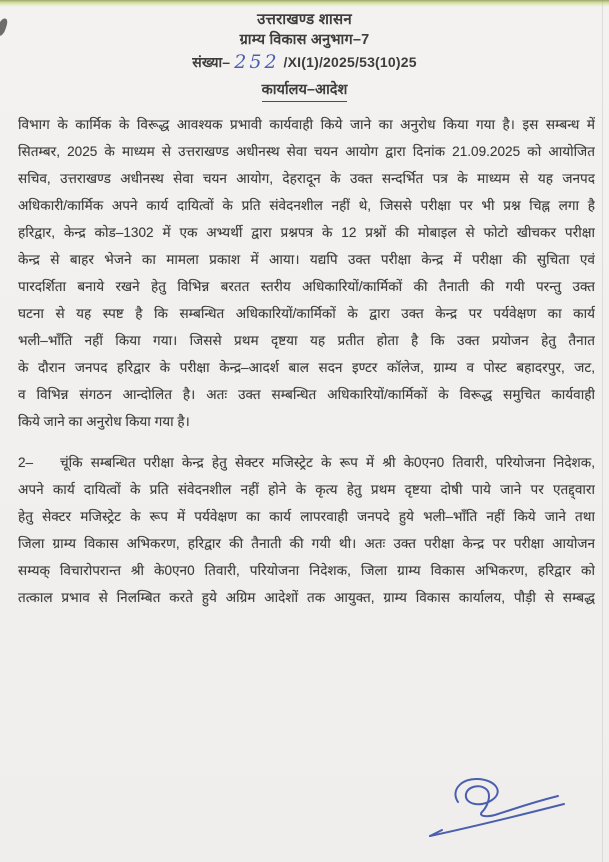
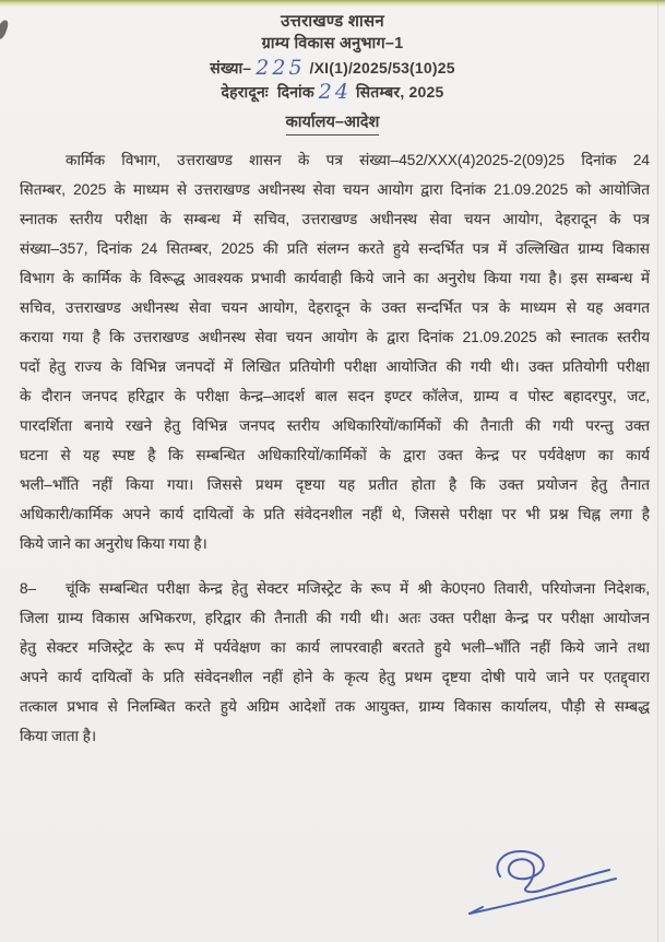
  उत्तराखण्ड शासन
- ग्राम्य विकास अनुभाग–7
+ ग्राम्य विकास अनुभाग–1
- संख्या– 252 /XI(1)/2025/53(10)25
+ संख्या– 225 /XI(1)/2025/53(10)25
+ देहरादूनः दिनांक 24 सितम्बर, 2025
  कार्यालय–आदेश
+ कार्मिक विभाग, उत्तराखण्ड शासन के पत्र संख्या–452/XXX(4)2025-2(09)25 दिनांक 24
- विभाग के कार्मिक के विरूद्ध आवश्यक प्रभावी कार्यवाही किये जाने का अनुरोध किया गया है। इस सम्बन्ध में
+ सितम्बर, 2025 के माध्यम से उत्तराखण्ड अधीनस्थ सेवा चयन आयोग द्वारा दिनांक 21.09.2025 को आयोजित
+ स्नातक स्तरीय परीक्षा के सम्बन्ध में सचिव, उत्तराखण्ड अधीनस्थ सेवा चयन आयोग, देहरादून के पत्र
+ संख्या–357, दिनांक 24 सितम्बर, 2025 की प्रति संलग्न करते हुये सन्दर्भित पत्र में उल्लिखित ग्राम्य विकास
- सितम्बर, 2025 के माध्यम से उत्तराखण्ड अधीनस्थ सेवा चयन आयोग द्वारा दिनांक 21.09.2025 को आयोजित
+ विभाग के कार्मिक के विरूद्ध आवश्यक प्रभावी कार्यवाही किये जाने का अनुरोध किया गया है। इस सम्बन्ध में
- सचिव, उत्तराखण्ड अधीनस्थ सेवा चयन आयोग, देहरादून के उक्त सन्दर्भित पत्र के माध्यम से यह जनपद
+ सचिव, उत्तराखण्ड अधीनस्थ सेवा चयन आयोग, देहरादून के उक्त सन्दर्भित पत्र के माध्यम से यह अवगत
+ कराया गया है कि उत्तराखण्ड अधीनस्थ सेवा चयन आयोग के द्वारा दिनांक 21.09.2025 को स्नातक स्तरीय
+ पदों हेतु राज्य के विभिन्न जनपदों में लिखित प्रतियोगी परीक्षा आयोजित की गयी थी। उक्त प्रतियोगी परीक्षा
- अधिकारी/कार्मिक अपने कार्य दायित्वों के प्रति संवेदनशील नहीं थे, जिससे परीक्षा पर भी प्रश्न चिह्न लगा है
+ के दौरान जनपद हरिद्वार के परीक्षा केन्द्र–आदर्श बाल सदन इण्टर कॉलेज, ग्राम्य व पोस्ट बहादरपुर, जट,
- हरिद्वार, केन्द्र कोड–1302 में एक अभ्यर्थी द्वारा प्रश्नपत्र के 12 प्रश्नों की मोबाइल से फोटो खीचकर परीक्षा
- केन्द्र से बाहर भेजने का मामला प्रकाश में आया। यद्यपि उक्त परीक्षा केन्द्र में परीक्षा की सुचिता एवं
- पारदर्शिता बनाये रखने हेतु विभिन्न बरतत स्तरीय अधिकारियों/कार्मिकों की तैनाती की गयी परन्तु उक्त
+ पारदर्शिता बनाये रखने हेतु विभिन्न जनपद स्तरीय अधिकारियों/कार्मिकों की तैनाती की गयी परन्तु उक्त
  घटना से यह स्पष्ट है कि सम्बन्धित अधिकारियों/कार्मिकों के द्वारा उक्त केन्द्र पर पर्यवेक्षण का कार्य
  भली–भाँति नहीं किया गया। जिससे प्रथम दृष्टया यह प्रतीत होता है कि उक्त प्रयोजन हेतु तैनात
- के दौरान जनपद हरिद्वार के परीक्षा केन्द्र–आदर्श बाल सदन इण्टर कॉलेज, ग्राम्य व पोस्ट बहादरपुर, जट,
+ अधिकारी/कार्मिक अपने कार्य दायित्वों के प्रति संवेदनशील नहीं थे, जिससे परीक्षा पर भी प्रश्न चिह्न लगा है
- व विभिन्न संगठन आन्दोलित है। अतः उक्त सम्बन्धित अधिकारियों/कार्मिकों के विरूद्ध समुचित कार्यवाही
  किये जाने का अनुरोध किया गया है।
- 2–
+ 8–
  चूंकि सम्बन्धित परीक्षा केन्द्र हेतु सेक्टर मजिस्ट्रेट के रूप में श्री के0एन0 तिवारी, परियोजना निदेशक,
- अपने कार्य दायित्वों के प्रति संवेदनशील नहीं होने के कृत्य हेतु प्रथम दृष्टया दोषी पाये जाने पर एतद्द्वारा
+ जिला ग्राम्य विकास अभिकरण, हरिद्वार की तैनाती की गयी थी। अतः उक्त परीक्षा केन्द्र पर परीक्षा आयोजन
- हेतु सेक्टर मजिस्ट्रेट के रूप में पर्यवेक्षण का कार्य लापरवाही जनपदे हुये भली–भाँति नहीं किये जाने तथा
+ हेतु सेक्टर मजिस्ट्रेट के रूप में पर्यवेक्षण का कार्य लापरवाही बरतते हुये भली–भाँति नहीं किये जाने तथा
- जिला ग्राम्य विकास अभिकरण, हरिद्वार की तैनाती की गयी थी। अतः उक्त परीक्षा केन्द्र पर परीक्षा आयोजन
+ अपने कार्य दायित्वों के प्रति संवेदनशील नहीं होने के कृत्य हेतु प्रथम दृष्टया दोषी पाये जाने पर एतद्द्वारा
- सम्यक् विचारोपरान्त श्री के0एन0 तिवारी, परियोजना निदेशक, जिला ग्राम्य विकास अभिकरण, हरिद्वार को
  तत्काल प्रभाव से निलम्बित करते हुये अग्रिम आदेशों तक आयुक्त, ग्राम्य विकास कार्यालय, पौड़ी से सम्बद्ध
+ किया जाता है।
